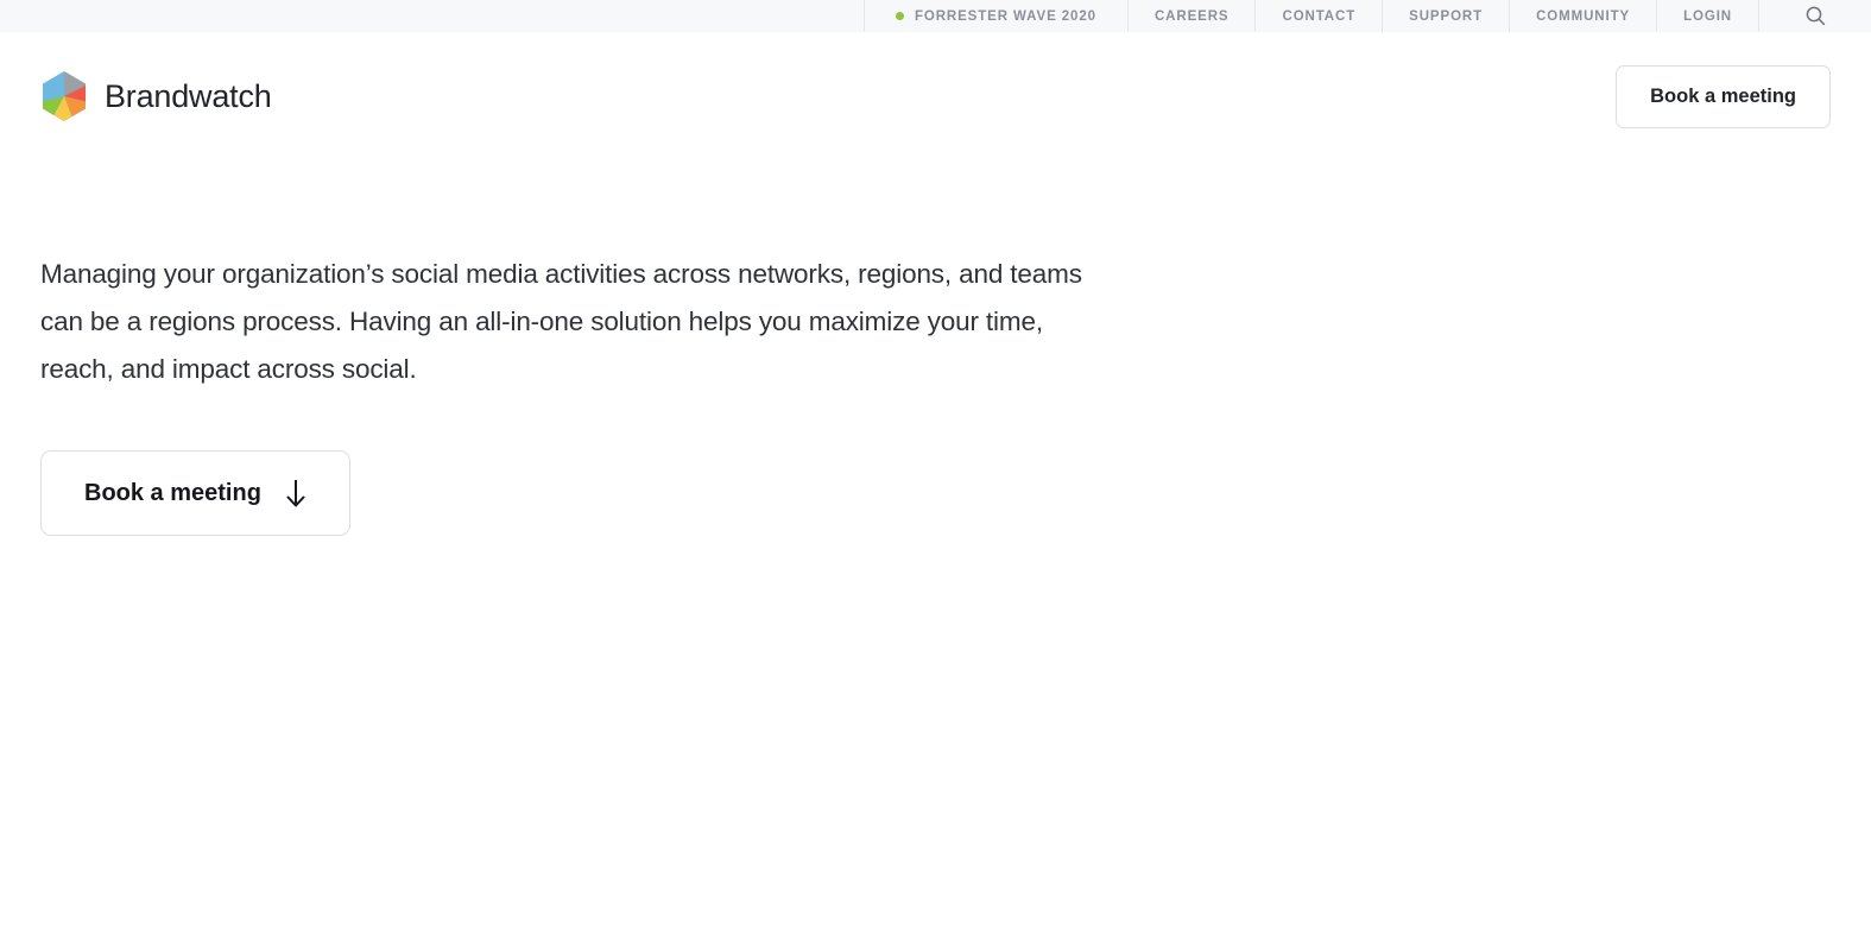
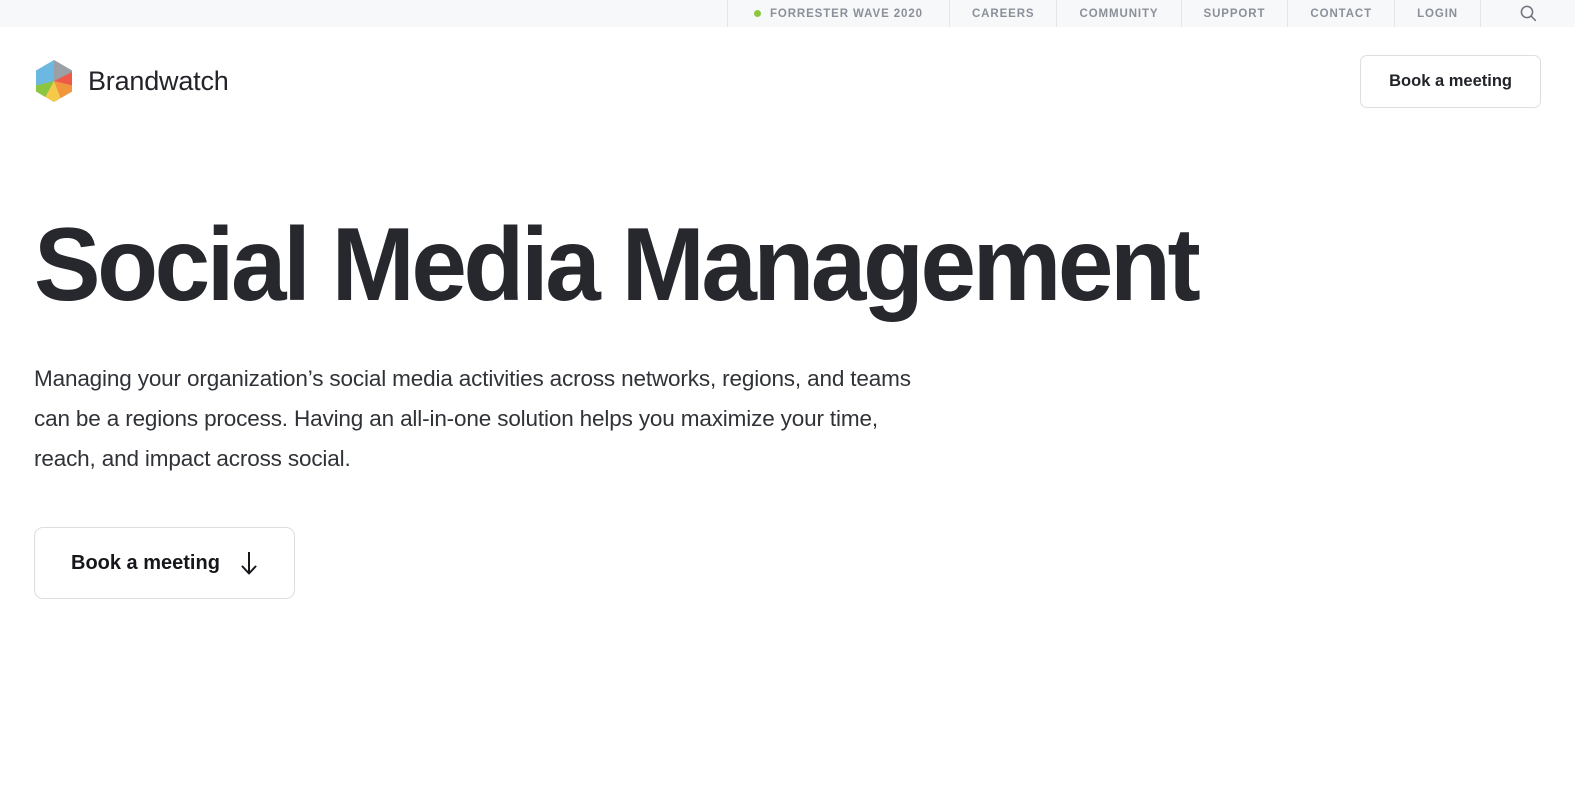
  FORRESTER WAVE 2020
  CAREERS
- CONTACT
+ COMMUNITY
  SUPPORT
- COMMUNITY
+ CONTACT
  LOGIN
  Brandwatch
  Book a meeting
+ Social Media Management
  Managing your organization’s social media activities across networks, regions, and teams can be a regions process. Having an all-in-one solution helps you maximize your time, reach, and impact across social.
  Book a meeting
